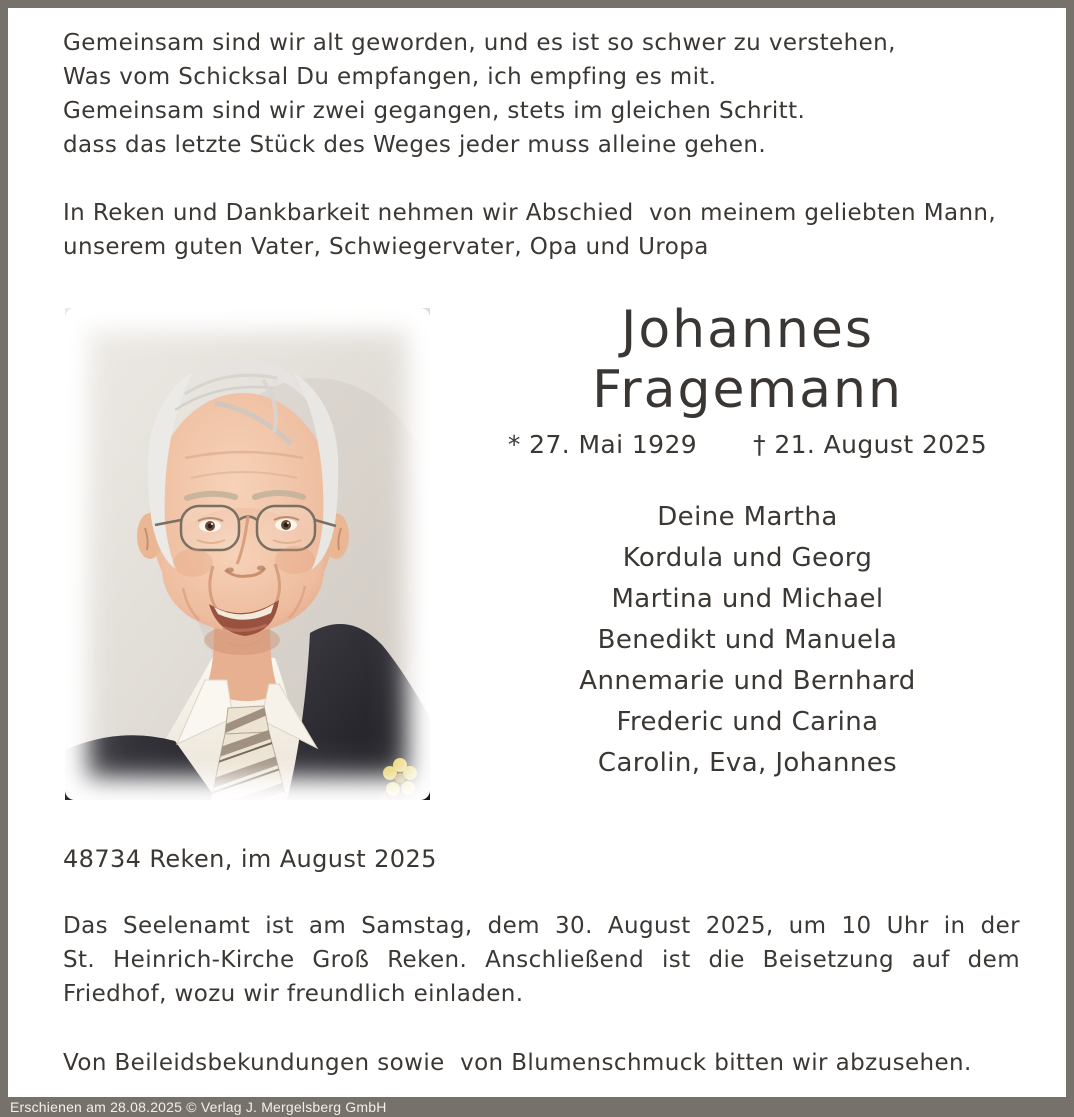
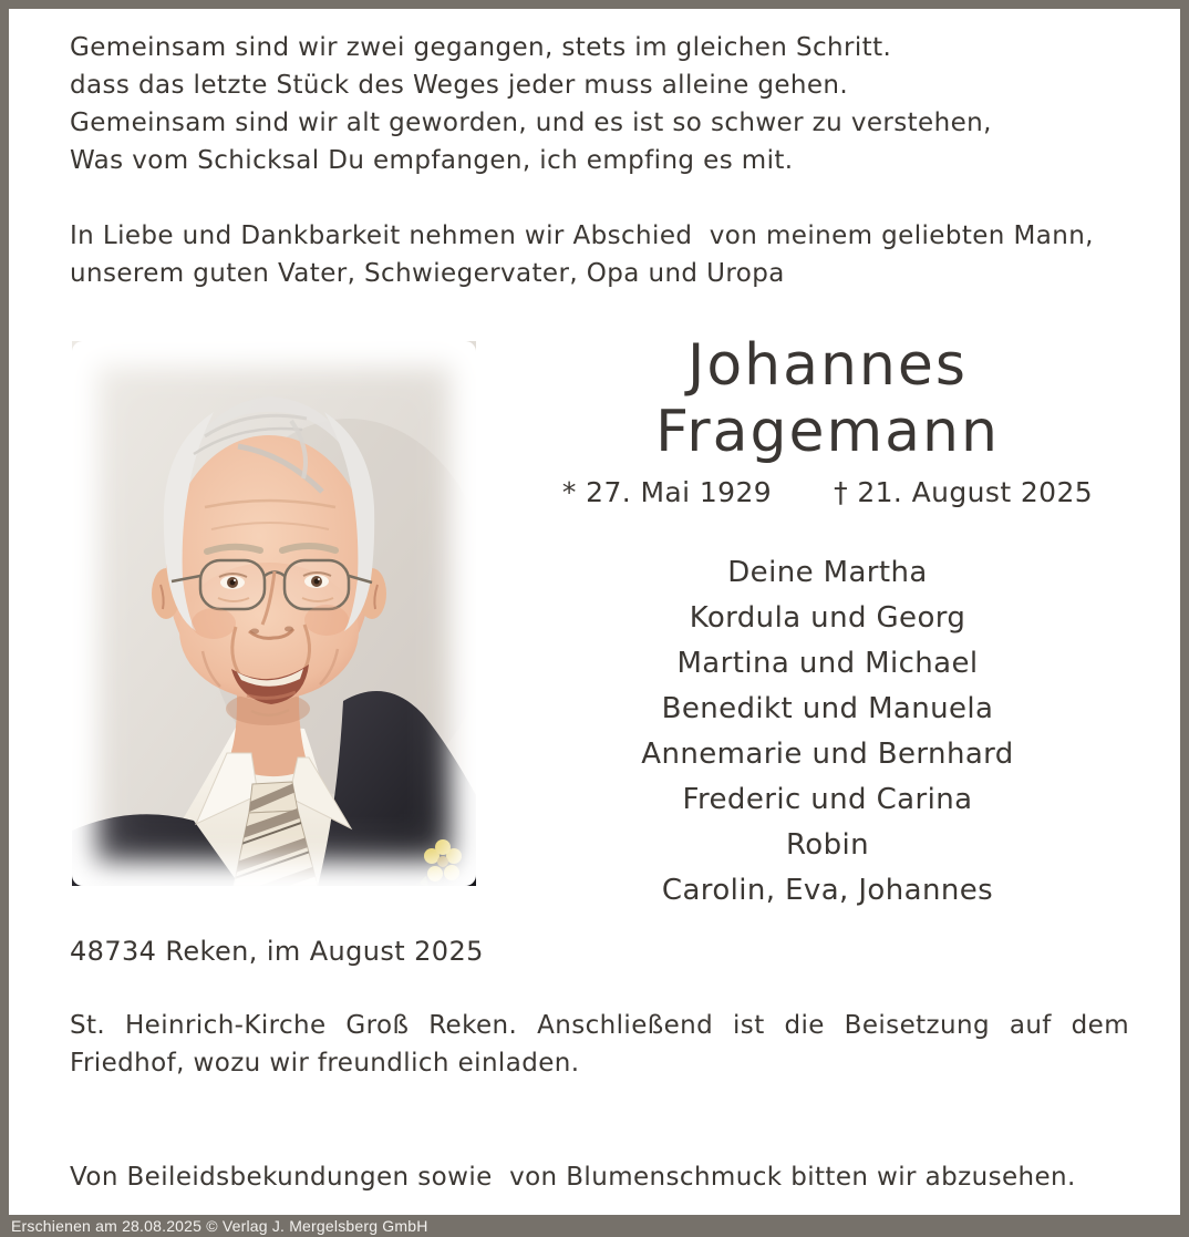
- Gemeinsam sind wir alt geworden, und es ist so schwer zu verstehen,
+ Gemeinsam sind wir zwei gegangen, stets im gleichen Schritt.
- Was vom Schicksal Du empfangen, ich empfing es mit.
+ dass das letzte Stück des Weges jeder muss alleine gehen.
- Gemeinsam sind wir zwei gegangen, stets im gleichen Schritt.
+ Gemeinsam sind wir alt geworden, und es ist so schwer zu verstehen,
- dass das letzte Stück des Weges jeder muss alleine gehen.
+ Was vom Schicksal Du empfangen, ich empfing es mit.
- In Reken und Dankbarkeit nehmen wir Abschied von meinem geliebten Mann,
+ In Liebe und Dankbarkeit nehmen wir Abschied von meinem geliebten Mann,
  unserem guten Vater, Schwiegervater, Opa und Uropa
  Johannes Fragemann
  * 27. Mai 1929
  † 21. August 2025
  Deine Martha
  Kordula und Georg
  Martina und Michael
  Benedikt und Manuela
  Annemarie und Bernhard
  Frederic und Carina
+ Robin
  Carolin, Eva, Johannes
  48734 Reken, im August 2025
- Das Seelenamt ist am Samstag, dem 30. August 2025, um 10 Uhr in der
  St. Heinrich-Kirche Groß Reken. Anschließend ist die Beisetzung auf dem
  Friedhof, wozu wir freundlich einladen.
  Von Beileidsbekundungen sowie von Blumenschmuck bitten wir abzusehen.
  Erschienen am 28.08.2025 © Verlag J. Mergelsberg GmbH
